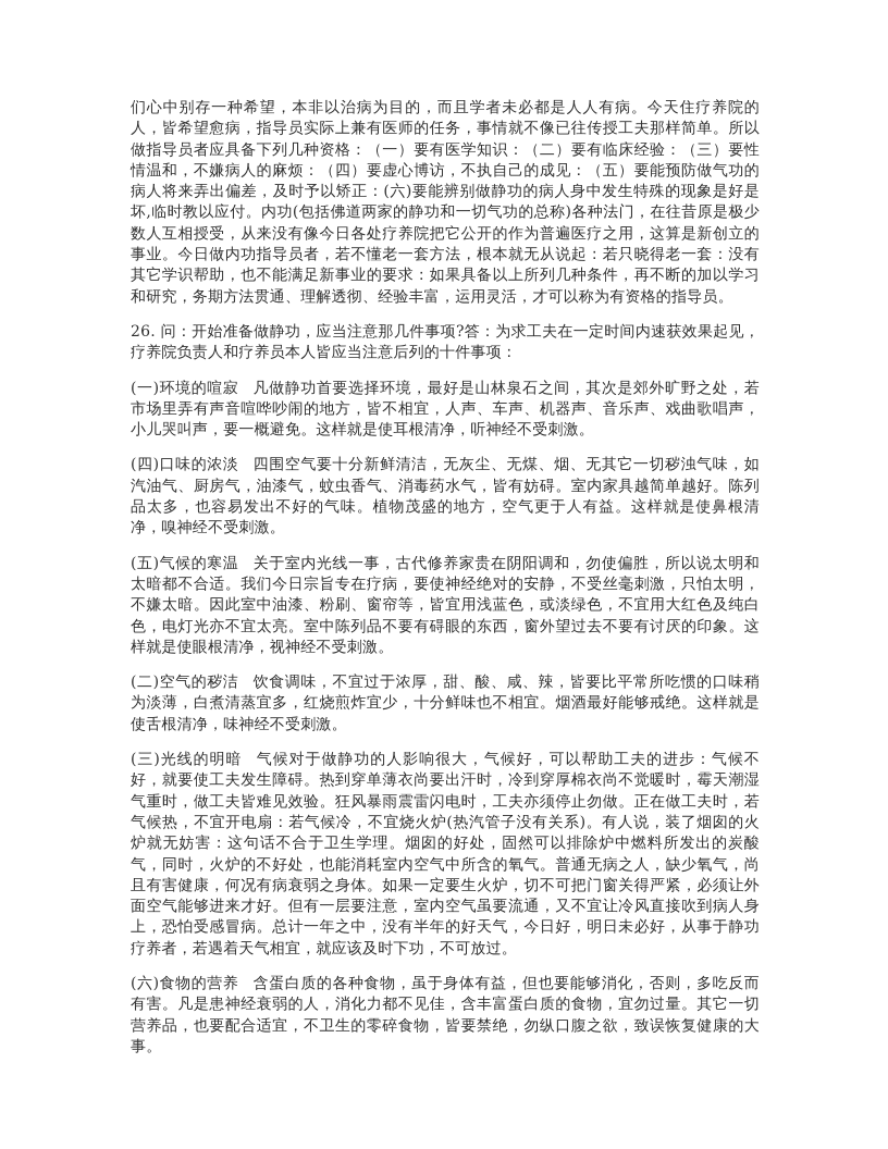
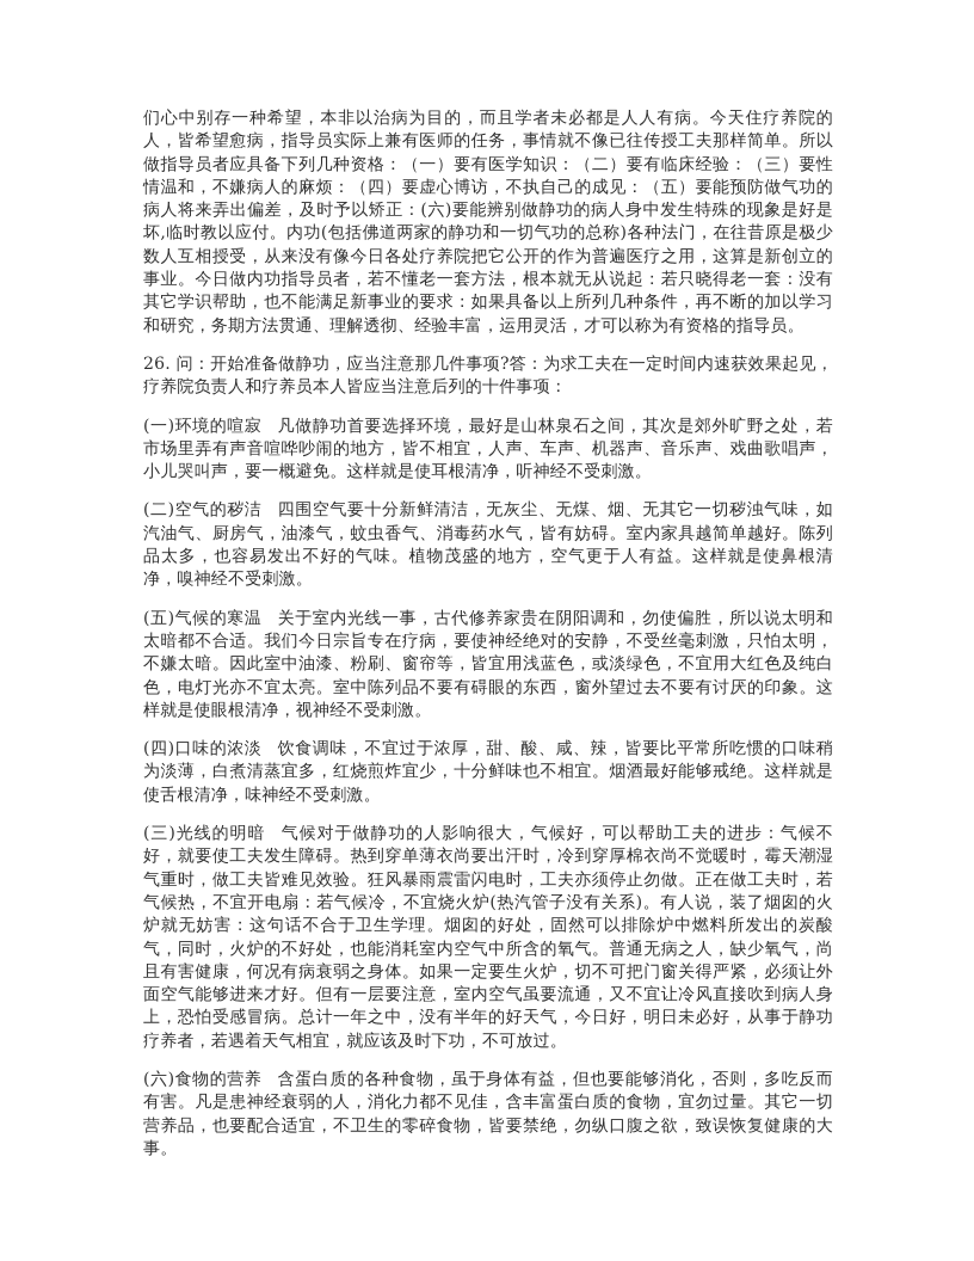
  们心中别存一种希望，本非以治病为目的，而且学者未必都是人人有病。今天住疗养院的人，皆希望愈病，指导员实际上兼有医师的任务，事情就不像已往传授工夫那样简单。所以做指导员者应具备下列几种资格：（一）要有医学知识：（二）要有临床经验：（三）要性情温和，不嫌病人的麻烦：（四）要虚心博访，不执自己的成见：（五）要能预防做气功的病人将来弄出偏差，及时予以矫正：(六)要能辨别做静功的病人身中发生特殊的现象是好是坏,临时教以应付。内功(包括佛道两家的静功和一切气功的总称)各种法门，在往昔原是极少数人互相授受，从来没有像今日各处疗养院把它公开的作为普遍医疗之用，这算是新创立的事业。今日做内功指导员者，若不懂老一套方法，根本就无从说起：若只晓得老一套：没有其它学识帮助，也不能满足新事业的要求：如果具备以上所列几种条件，再不断的加以学习和研究，务期方法贯通、理解透彻、经验丰富，运用灵活，才可以称为有资格的指导员。
  26. 问：开始准备做静功，应当注意那几件事项?答：为求工夫在一定时间内速获效果起见，疗养院负责人和疗养员本人皆应当注意后列的十件事项：
  (一)环境的喧寂 凡做静功首要选择环境，最好是山林泉石之间，其次是郊外旷野之处，若市场里弄有声音喧哗吵闹的地方，皆不相宜，人声、车声、机器声、音乐声、戏曲歌唱声，小儿哭叫声，要一概避免。这样就是使耳根清净，听神经不受刺激。
- (四)口味的浓淡 四围空气要十分新鲜清洁，无灰尘、无煤、烟、无其它一切秽浊气味，如汽油气、厨房气，油漆气，蚊虫香气、消毒药水气，皆有妨碍。室内家具越简单越好。陈列品太多，也容易发出不好的气味。植物茂盛的地方，空气更于人有益。这样就是使鼻根清净，嗅神经不受刺激。
+ (二)空气的秽洁 四围空气要十分新鲜清洁，无灰尘、无煤、烟、无其它一切秽浊气味，如汽油气、厨房气，油漆气，蚊虫香气、消毒药水气，皆有妨碍。室内家具越简单越好。陈列品太多，也容易发出不好的气味。植物茂盛的地方，空气更于人有益。这样就是使鼻根清净，嗅神经不受刺激。
  (五)气候的寒温 关于室内光线一事，古代修养家贵在阴阳调和，勿使偏胜，所以说太明和太暗都不合适。我们今日宗旨专在疗病，要使神经绝对的安静，不受丝毫刺激，只怕太明，不嫌太暗。因此室中油漆、粉刷、窗帘等，皆宜用浅蓝色，或淡绿色，不宜用大红色及纯白色，电灯光亦不宜太亮。室中陈列品不要有碍眼的东西，窗外望过去不要有讨厌的印象。这样就是使眼根清净，视神经不受刺激。
- (二)空气的秽洁 饮食调味，不宜过于浓厚，甜、酸、咸、辣，皆要比平常所吃惯的口味稍为淡薄，白煮清蒸宜多，红烧煎炸宜少，十分鲜味也不相宜。烟酒最好能够戒绝。这样就是使舌根清净，味神经不受刺激。
+ (四)口味的浓淡 饮食调味，不宜过于浓厚，甜、酸、咸、辣，皆要比平常所吃惯的口味稍为淡薄，白煮清蒸宜多，红烧煎炸宜少，十分鲜味也不相宜。烟酒最好能够戒绝。这样就是使舌根清净，味神经不受刺激。
  (三)光线的明暗 气候对于做静功的人影响很大，气候好，可以帮助工夫的进步：气候不好，就要使工夫发生障碍。热到穿单薄衣尚要出汗时，冷到穿厚棉衣尚不觉暖时，霉天潮湿气重时，做工夫皆难见效验。狂风暴雨震雷闪电时，工夫亦须停止勿做。正在做工夫时，若气候热，不宜开电扇：若气候冷，不宜烧火炉(热汽管子没有关系)。有人说，装了烟囱的火炉就无妨害：这句话不合于卫生学理。烟囱的好处，固然可以排除炉中燃料所发出的炭酸气，同时，火炉的不好处，也能消耗室内空气中所含的氧气。普通无病之人，缺少氧气，尚且有害健康，何况有病衰弱之身体。如果一定要生火炉，切不可把门窗关得严紧，必须让外面空气能够进来才好。但有一层要注意，室内空气虽要流通，又不宜让冷风直接吹到病人身上，恐怕受感冒病。总计一年之中，没有半年的好天气，今日好，明日未必好，从事于静功疗养者，若遇着天气相宜，就应该及时下功，不可放过。
  (六)食物的营养 含蛋白质的各种食物，虽于身体有益，但也要能够消化，否则，多吃反而有害。凡是患神经衰弱的人，消化力都不见佳，含丰富蛋白质的食物，宜勿过量。其它一切营养品，也要配合适宜，不卫生的零碎食物，皆要禁绝，勿纵口腹之欲，致误恢复健康的大事。
